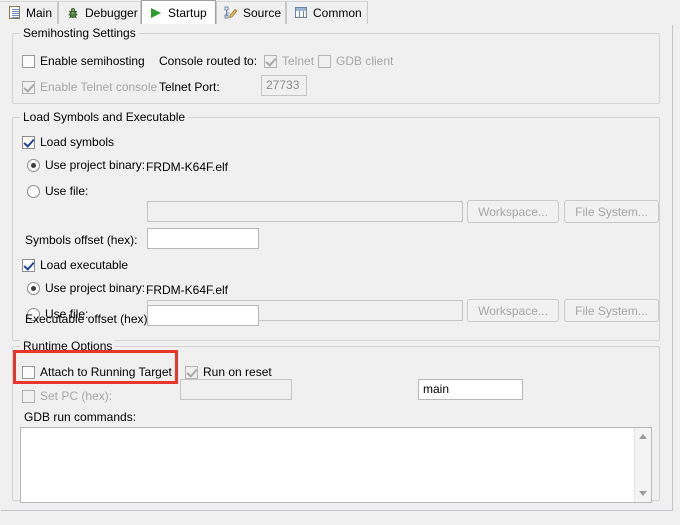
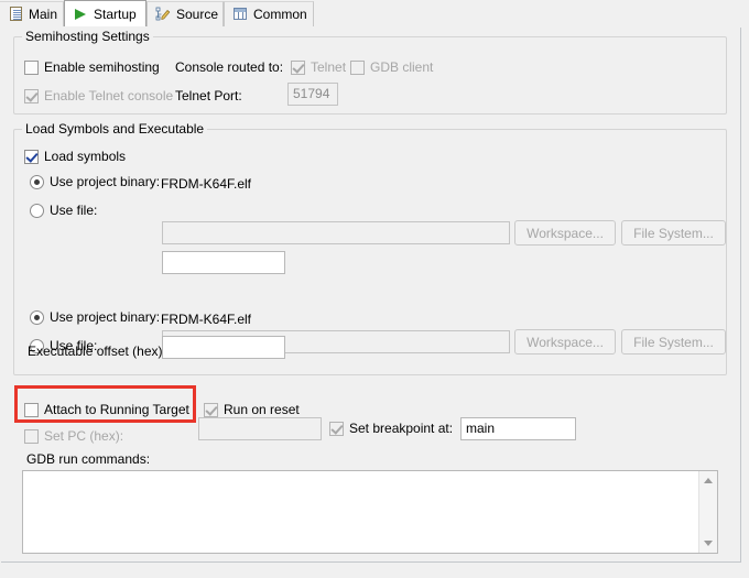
  Main
- Debugger
  Startup
  Source
  Common
  Semihosting Settings
  Enable semihosting
  Console routed to:
  Telnet
  GDB client
  Enable Telnet console
  Telnet Port:
- 27733
+ 51794
  Load Symbols and Executable
  Load symbols
  Use project binary:
  FRDM-K64F.elf
  Use file:
  Workspace...
  File System...
- Symbols offset (hex):
- Load executable
  Use project binary:
  FRDM-K64F.elf
  Use file:
  Workspace...
  File System...
  Executable offset (hex)
- Runtime Options
  Attach to Running Target
  Run on reset
  Set PC (hex):
+ Set breakpoint at:
  main
  GDB run commands:
